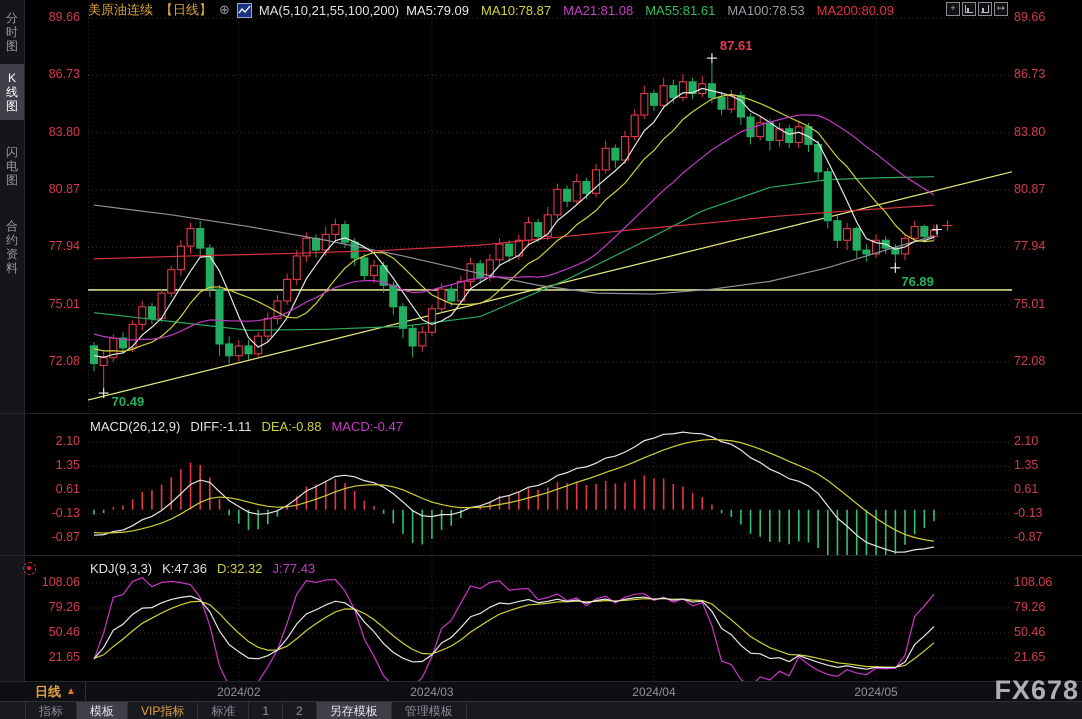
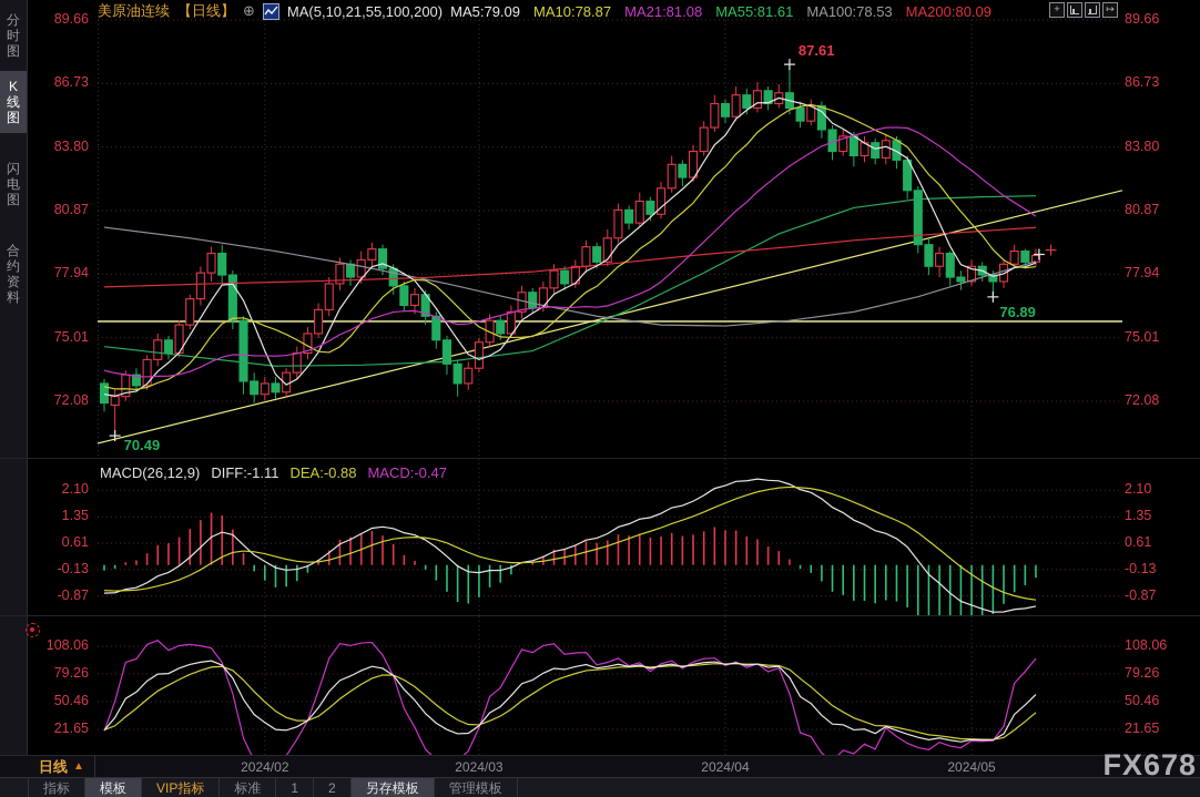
  分时图
  K线图
  闪电图
  合约资料
  美原油连续
  【日线】
  ⊕
  MA(5,10,21,55,100,200)
  MA5:79.09
  MA10:78.87
  MA21:81.08
  MA55:81.61
  MA100:78.53
  MA200:80.09
  +
  ↦
  87.61
  76.89
  70.49
  MACD(26,12,9)
  DIFF:-1.11
  DEA:-0.88
  MACD:-0.47
- KDJ(9,3,3)
- K:47.36
- D:32.32
- J:77.43
  89.66
  89.66
  86.73
  86.73
  83.80
  83.80
  80.87
  80.87
  77.94
  77.94
  75.01
  75.01
  72.08
  72.08
  2.10
  2.10
  1.35
  1.35
  0.61
  0.61
  -0.13
  -0.13
  -0.87
  -0.87
  108.06
  108.06
  79.26
  79.26
  50.46
  50.46
  21.65
  21.65
  日线
  ▲
  2024/02
  2024/03
  2024/04
  2024/05
  指标
  模板
  VIP指标
  标准
  1
  2
  另存模板
  管理模板
  FX678
